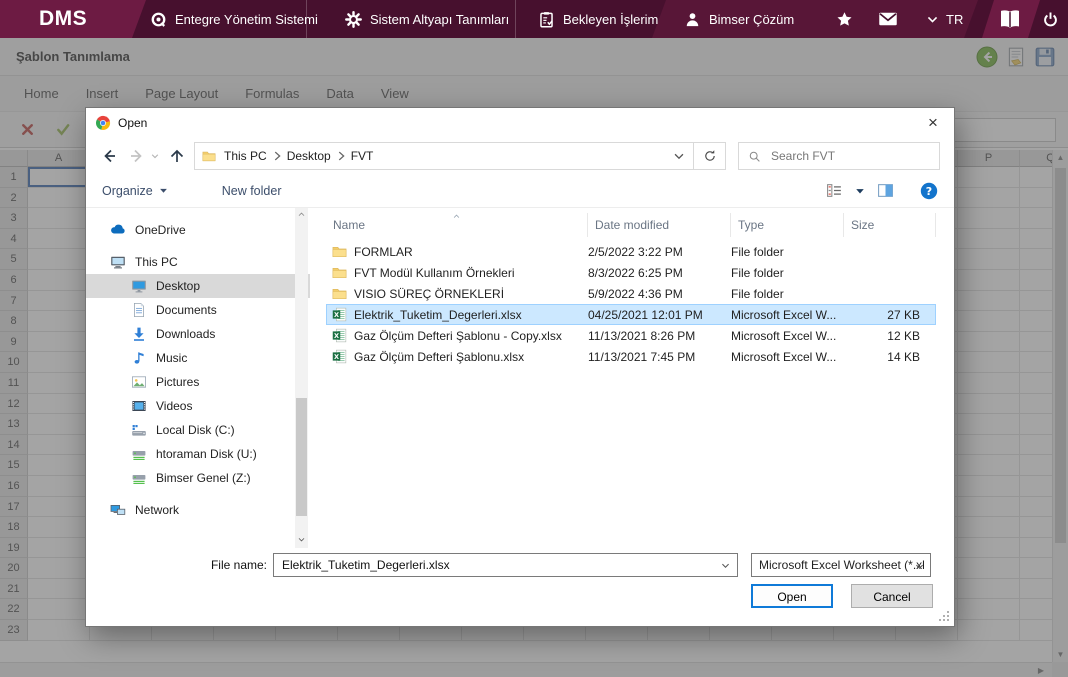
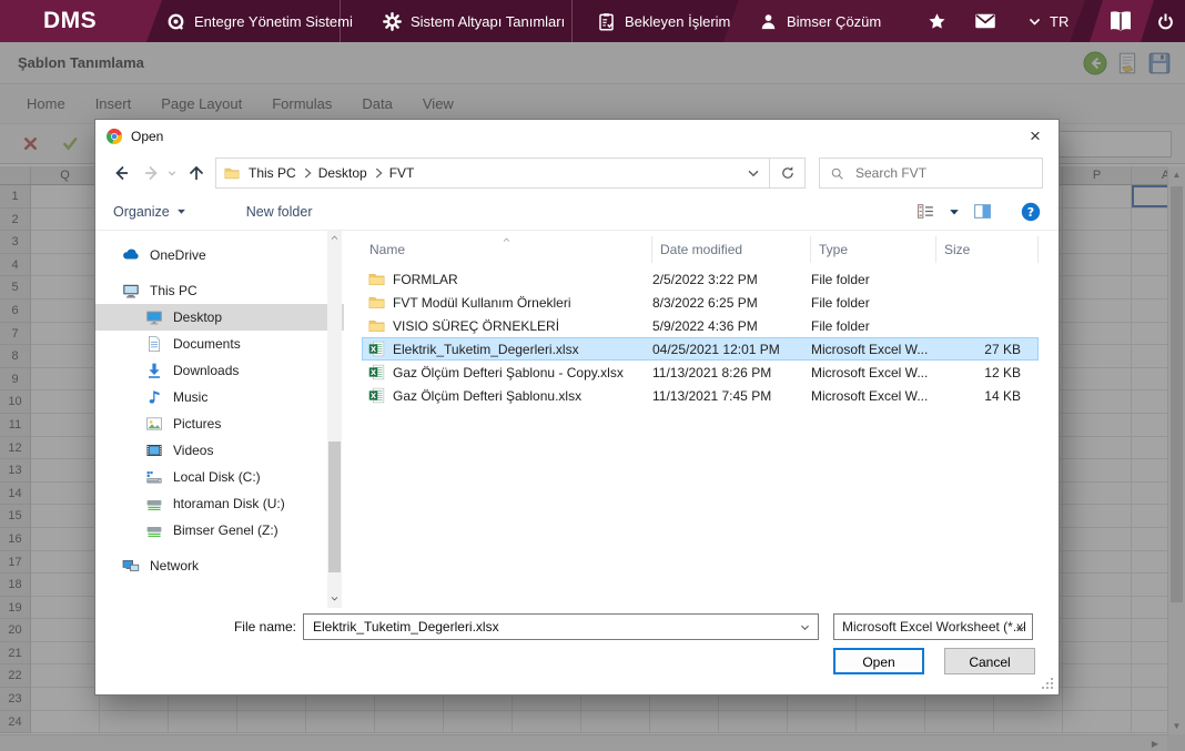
  DMS
  Entegre Yönetim Sistemi
  Sistem Altyapı Tanımları
  Bekleyen İşlerim
  Bimser Çözüm
  TR
  Şablon Tanımlama
  Home
  Insert
  Page Layout
  Formulas
  Data
  View
- A
+ Q
  P
- Q
+ A
  1
  2
  3
  4
  5
  6
  7
  8
  9
  10
  11
  12
  13
  14
  15
  16
  17
  18
  19
  20
  21
  22
  23
+ 24
  ▲
  ▼
  ▶
  Open
  ×
  This PC
  Desktop
  FVT
  Search FVT
  Organize
  New folder
  ?
  OneDrive
  This PC
  Desktop
  Documents
  Downloads
  Music
  Pictures
  Videos
  Local Disk (C:)
  htoraman Disk (U:)
  Bimser Genel (Z:)
  Network
  Name
  Date modified
  Type
  Size
  FORMLAR
  2/5/2022 3:22 PM
  File folder
  FVT Modül Kullanım Örnekleri
  8/3/2022 6:25 PM
  File folder
  VISIO SÜREÇ ÖRNEKLERİ
  5/9/2022 4:36 PM
  File folder
  X
  Elektrik_Tuketim_Degerleri.xlsx
  04/25/2021 12:01 PM
  Microsoft Excel W...
  27 KB
  X
  Gaz Ölçüm Defteri Şablonu - Copy.xlsx
  11/13/2021 8:26 PM
  Microsoft Excel W...
  12 KB
  X
  Gaz Ölçüm Defteri Şablonu.xlsx
  11/13/2021 7:45 PM
  Microsoft Excel W...
  14 KB
  File name:
  Elektrik_Tuketim_Degerleri.xlsx
  Microsoft Excel Worksheet (*.xl
  Open
  Cancel
